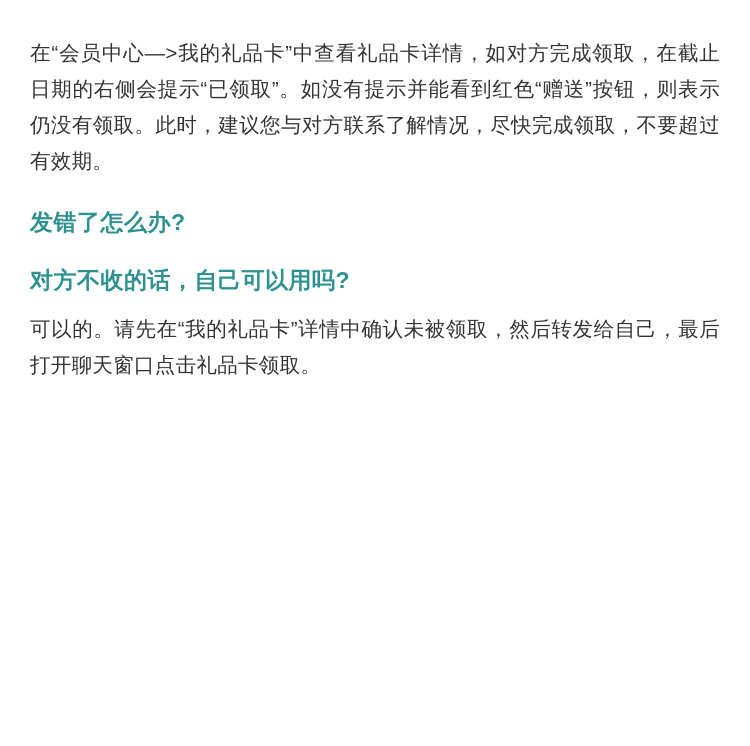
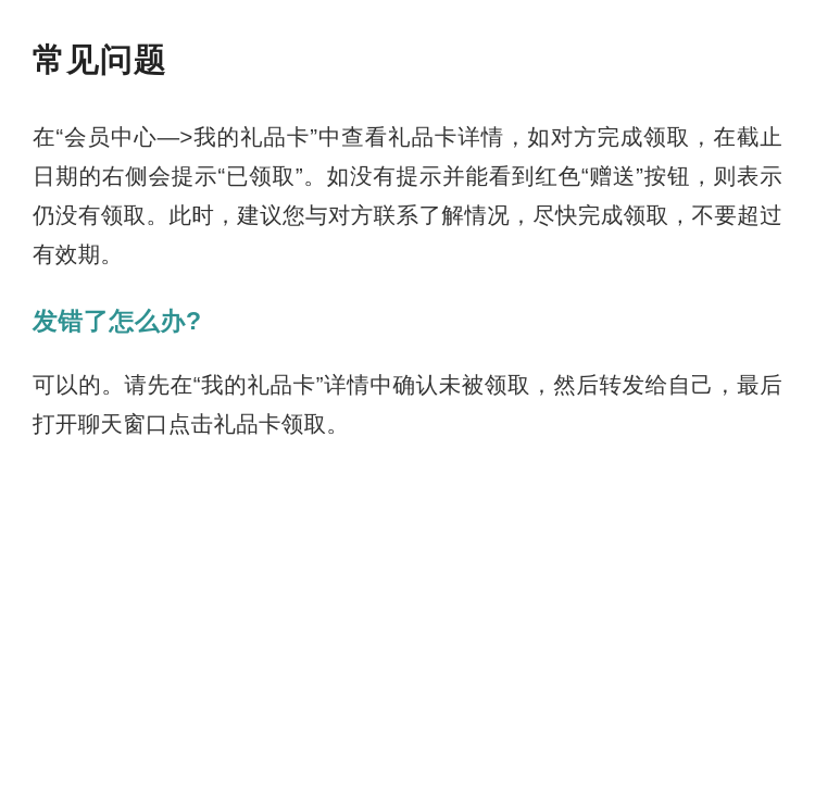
+ 常见问题
  在“会员中心—>我的礼品卡”中查看礼品卡详情，如对方完成领取，在截止日期的右侧会提示“已领取”。如没有提示并能看到红色“赠送”按钮，则表示仍没有领取。此时，建议您与对方联系了解情况，尽快完成领取，不要超过有效期。
  发错了怎么办?
- 对方不收的话，自己可以用吗?
  可以的。请先在“我的礼品卡”详情中确认未被领取，然后转发给自己，最后打开聊天窗口点击礼品卡领取。
